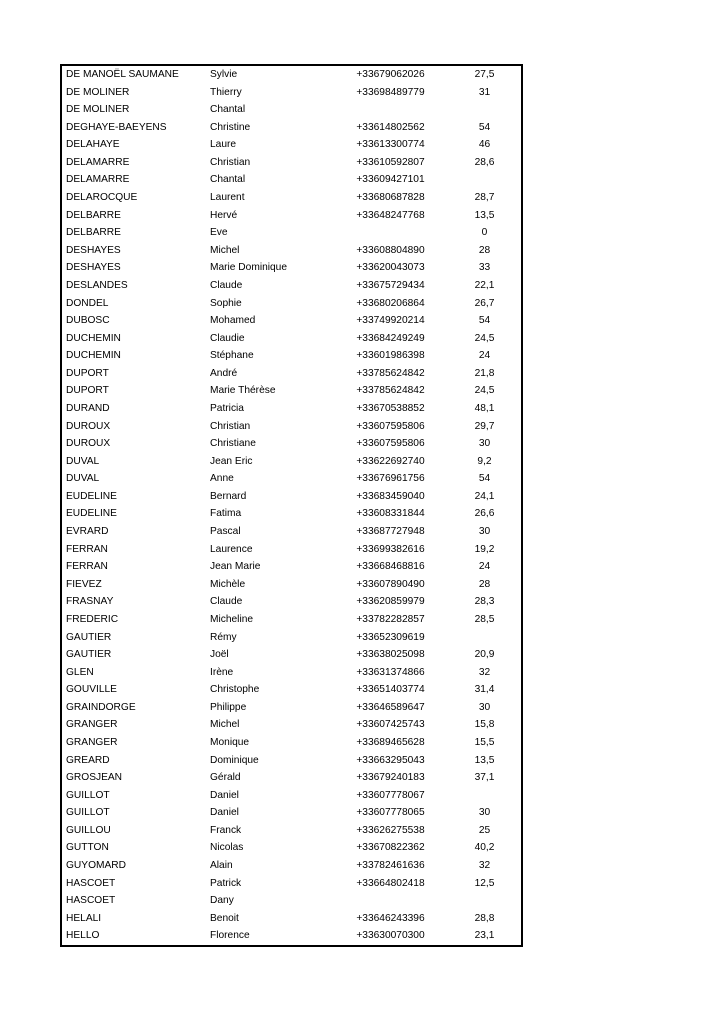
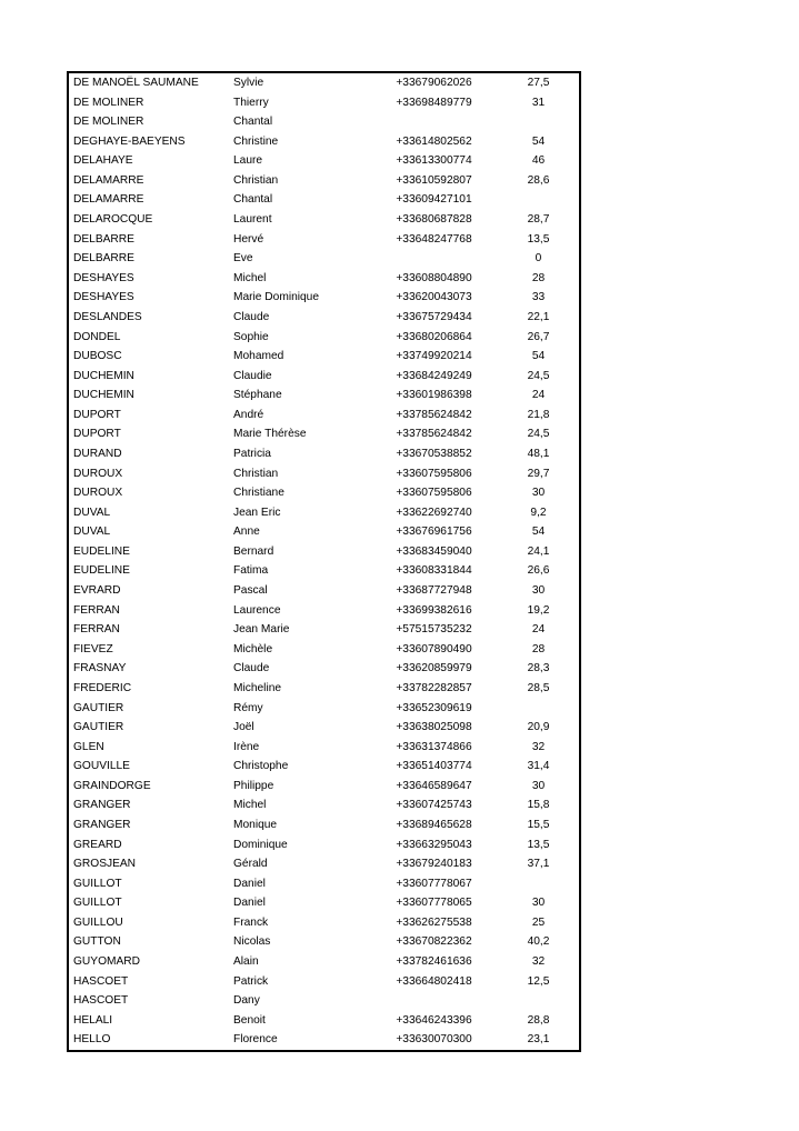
  DE MANOËL SAUMANE	Sylvie	+33679062026	27,5
  DE MOLINER	Thierry	+33698489779	31
  DE MOLINER	Chantal
  DEGHAYE-BAEYENS	Christine	+33614802562	54
  DELAHAYE	Laure	+33613300774	46
  DELAMARRE	Christian	+33610592807	28,6
  DELAMARRE	Chantal	+33609427101
  DELAROCQUE	Laurent	+33680687828	28,7
  DELBARRE	Hervé	+33648247768	13,5
  DELBARRE	Eve		0
  DESHAYES	Michel	+33608804890	28
  DESHAYES	Marie Dominique	+33620043073	33
  DESLANDES	Claude	+33675729434	22,1
  DONDEL	Sophie	+33680206864	26,7
  DUBOSC	Mohamed	+33749920214	54
  DUCHEMIN	Claudie	+33684249249	24,5
  DUCHEMIN	Stéphane	+33601986398	24
  DUPORT	André	+33785624842	21,8
  DUPORT	Marie Thérèse	+33785624842	24,5
  DURAND	Patricia	+33670538852	48,1
  DUROUX	Christian	+33607595806	29,7
  DUROUX	Christiane	+33607595806	30
  DUVAL	Jean Eric	+33622692740	9,2
  DUVAL	Anne	+33676961756	54
  EUDELINE	Bernard	+33683459040	24,1
  EUDELINE	Fatima	+33608331844	26,6
  EVRARD	Pascal	+33687727948	30
  FERRAN	Laurence	+33699382616	19,2
- FERRAN	Jean Marie	+33668468816	24
+ FERRAN	Jean Marie	+57515735232	24
  FIEVEZ	Michèle	+33607890490	28
  FRASNAY	Claude	+33620859979	28,3
  FREDERIC	Micheline	+33782282857	28,5
  GAUTIER	Rémy	+33652309619
  GAUTIER	Joël	+33638025098	20,9
  GLEN	Irène	+33631374866	32
  GOUVILLE	Christophe	+33651403774	31,4
  GRAINDORGE	Philippe	+33646589647	30
  GRANGER	Michel	+33607425743	15,8
  GRANGER	Monique	+33689465628	15,5
  GREARD	Dominique	+33663295043	13,5
  GROSJEAN	Gérald	+33679240183	37,1
  GUILLOT	Daniel	+33607778067
  GUILLOT	Daniel	+33607778065	30
  GUILLOU	Franck	+33626275538	25
  GUTTON	Nicolas	+33670822362	40,2
  GUYOMARD	Alain	+33782461636	32
  HASCOET	Patrick	+33664802418	12,5
  HASCOET	Dany
  HELALI	Benoit	+33646243396	28,8
  HELLO	Florence	+33630070300	23,1
